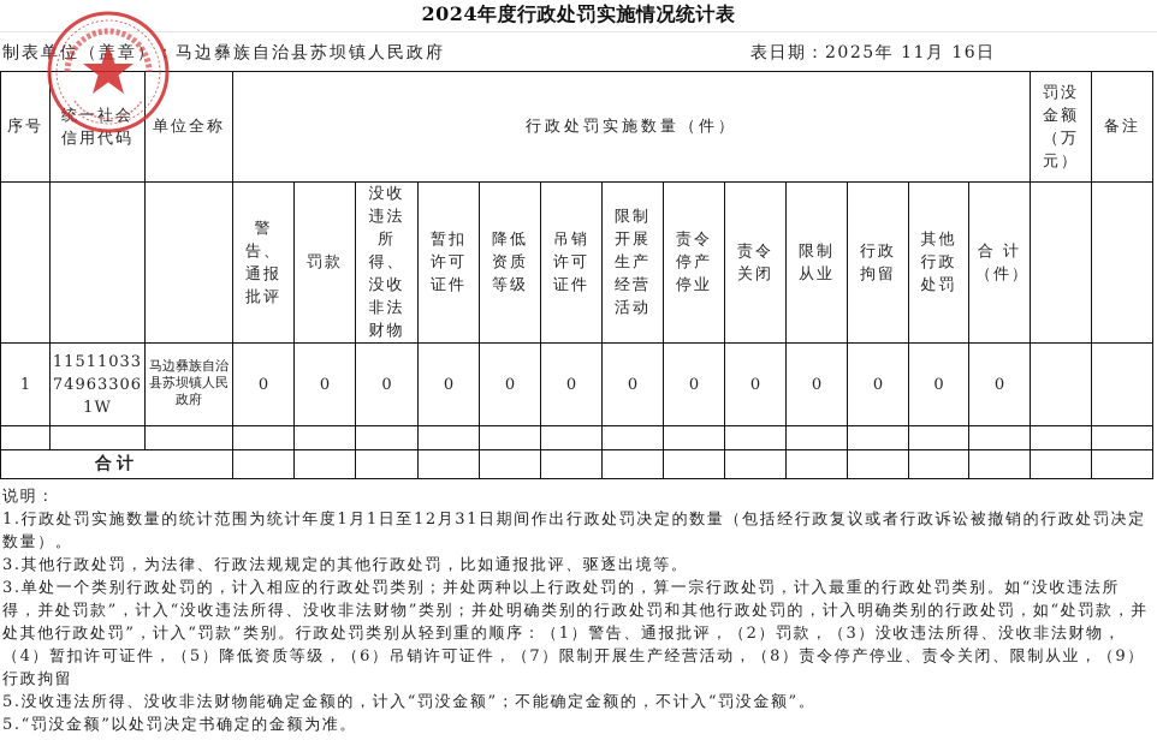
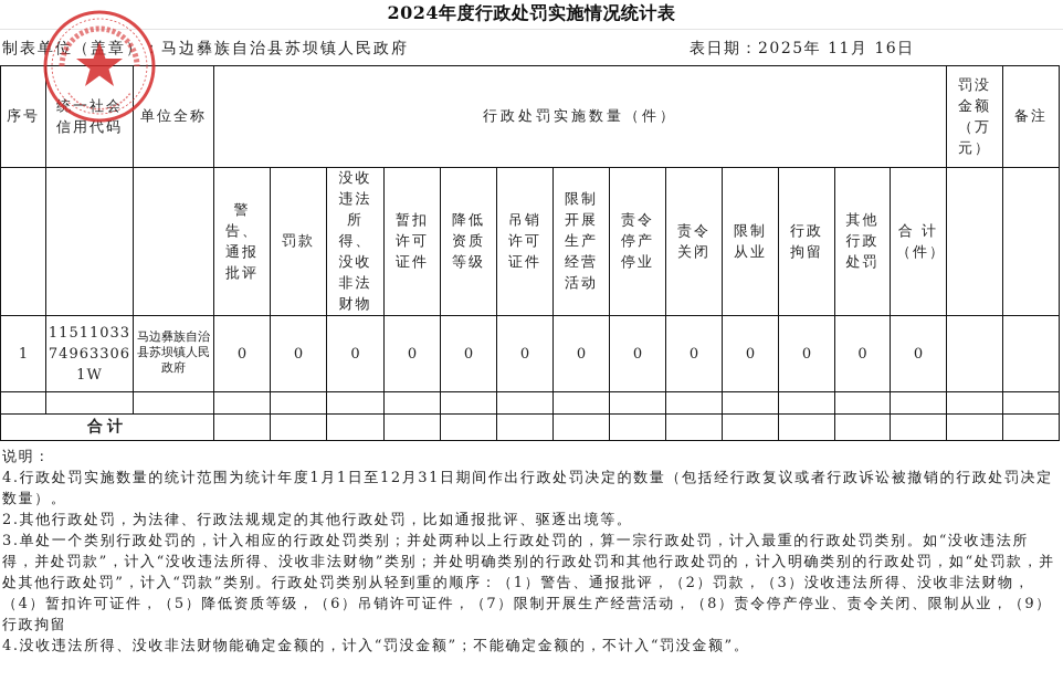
  2024年度行政处罚实施情况统计表
  制表单位（盖章）：马边彝族自治县苏坝镇人民政府
  表日期：2025年 11月 16日
  序号	统一社会信用代码	单位全称	行政处罚实施数量（件）	罚没金额（万元）	备注
  			警告、通报批评	罚款	没收违法所得、没收非法财物	暂扣许可证件	降低资质等级	吊销许可证件	限制开展生产经营活动	责令停产停业	责令关闭	限制从业	行政拘留	其他行政处罚	合 计（件）
  1	11511033749633061W	马边彝族自治县苏坝镇人民政府	0	0	0	0	0	0	0	0	0	0	0	0	0
  合计
  说明：
- 1.行政处罚实施数量的统计范围为统计年度1月1日至12月31日期间作出行政处罚决定的数量（包括经行政复议或者行政诉讼被撤销的行政处罚决定数量）。
+ 4.行政处罚实施数量的统计范围为统计年度1月1日至12月31日期间作出行政处罚决定的数量（包括经行政复议或者行政诉讼被撤销的行政处罚决定数量）。
- 3.其他行政处罚，为法律、行政法规规定的其他行政处罚，比如通报批评、驱逐出境等。
+ 2.其他行政处罚，为法律、行政法规规定的其他行政处罚，比如通报批评、驱逐出境等。
  3.单处一个类别行政处罚的，计入相应的行政处罚类别；并处两种以上行政处罚的，算一宗行政处罚，计入最重的行政处罚类别。如“没收违法所得，并处罚款”，计入“没收违法所得、没收非法财物”类别；并处明确类别的行政处罚和其他行政处罚的，计入明确类别的行政处罚，如“处罚款，并处其他行政处罚”，计入“罚款”类别。行政处罚类别从轻到重的顺序：（1）警告、通报批评，（2）罚款，（3）没收违法所得、没收非法财物，（4）暂扣许可证件，（5）降低资质等级，（6）吊销许可证件，（7）限制开展生产经营活动，（8）责令停产停业、责令关闭、限制从业，（9）行政拘留
- 5.没收违法所得、没收非法财物能确定金额的，计入“罚没金额”；不能确定金额的，不计入“罚没金额”。
+ 4.没收违法所得、没收非法财物能确定金额的，计入“罚没金额”；不能确定金额的，不计入“罚没金额”。
- 5.“罚没金额”以处罚决定书确定的金额为准。
